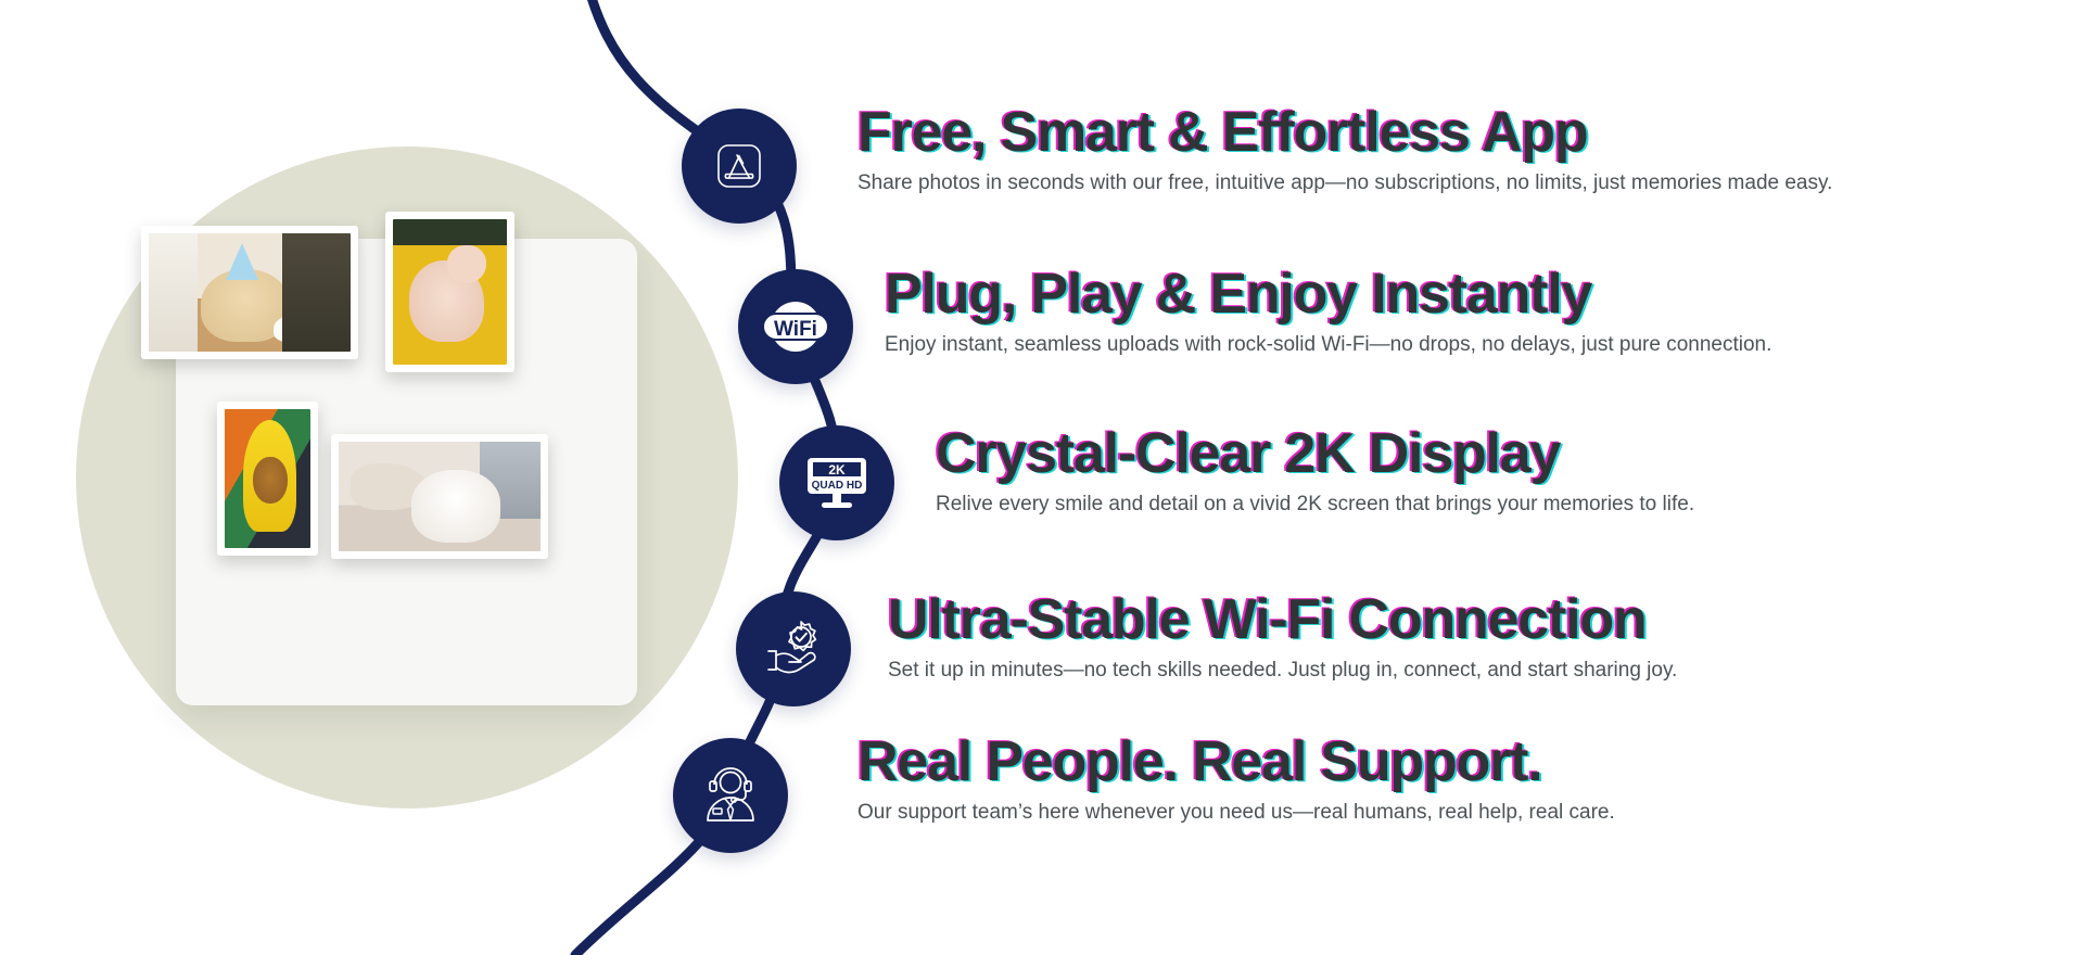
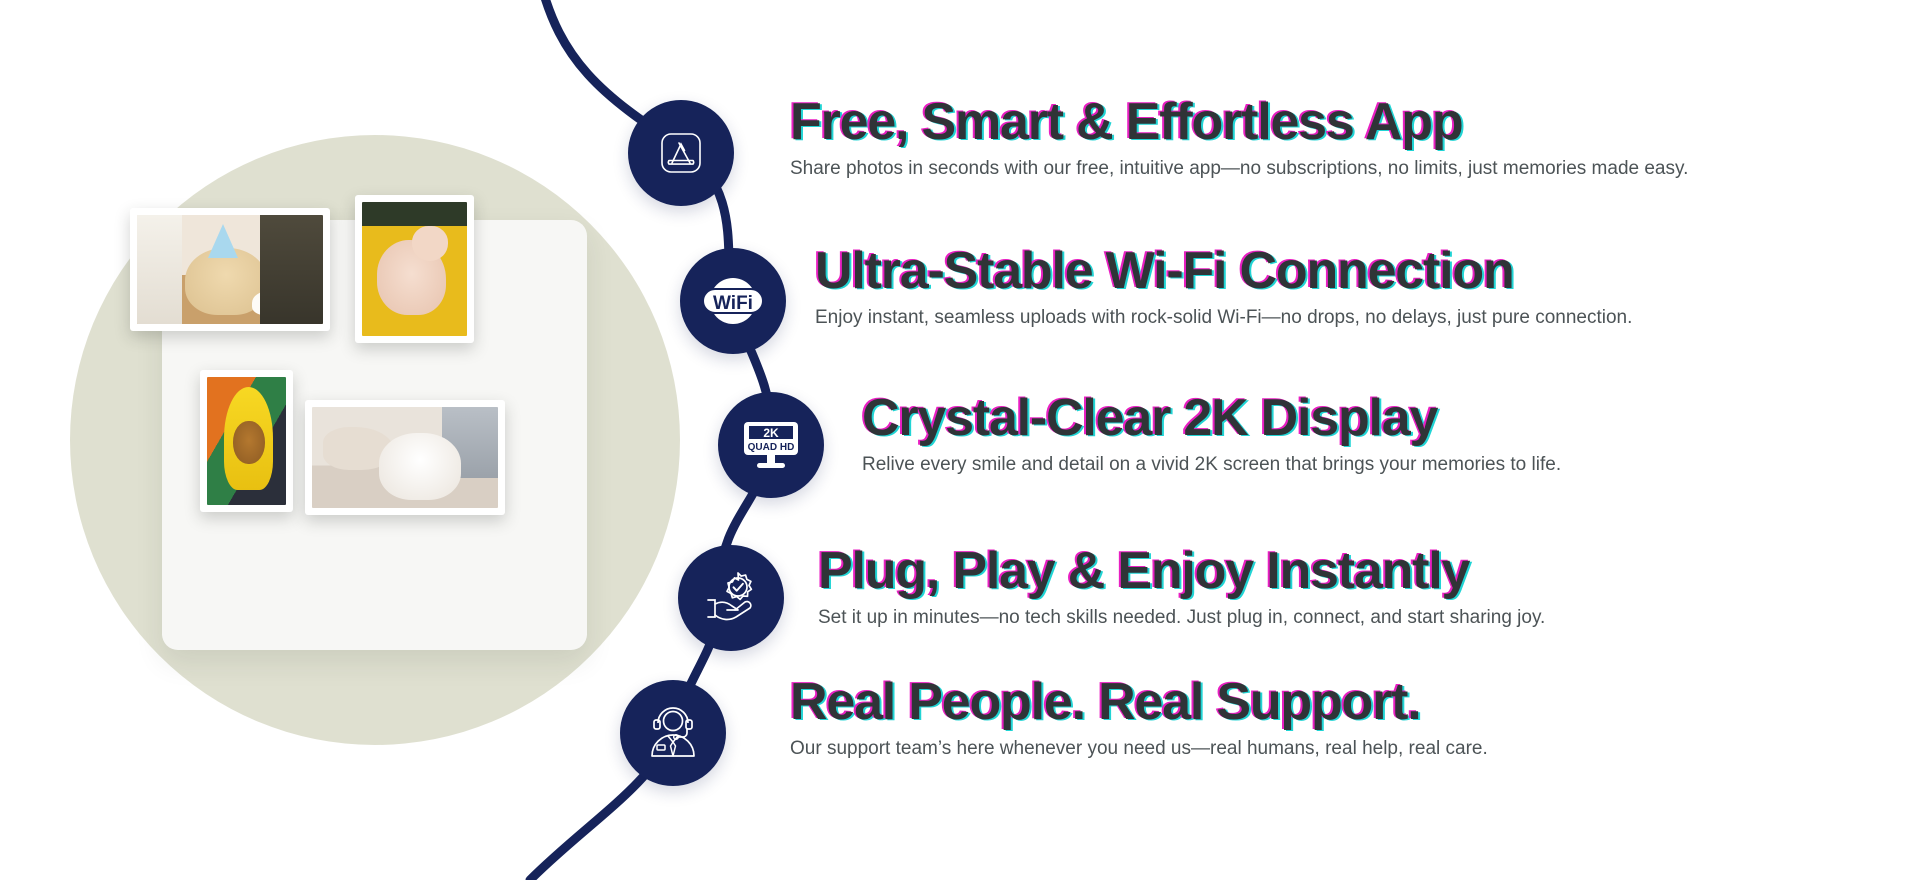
  Free, Smart & Effortless App
  Share photos in seconds with our free, intuitive app—no subscriptions, no limits, just memories made easy.
  WiFi
- Plug, Play & Enjoy Instantly
+ Ultra-Stable Wi-Fi Connection
  Enjoy instant, seamless uploads with rock-solid Wi-Fi—no drops, no delays, just pure connection.
  2K
  QUAD HD
  Crystal-Clear 2K Display
  Relive every smile and detail on a vivid 2K screen that brings your memories to life.
- Ultra-Stable Wi-Fi Connection
+ Plug, Play & Enjoy Instantly
  Set it up in minutes—no tech skills needed. Just plug in, connect, and start sharing joy.
  Real People. Real Support.
  Our support team’s here whenever you need us—real humans, real help, real care.
